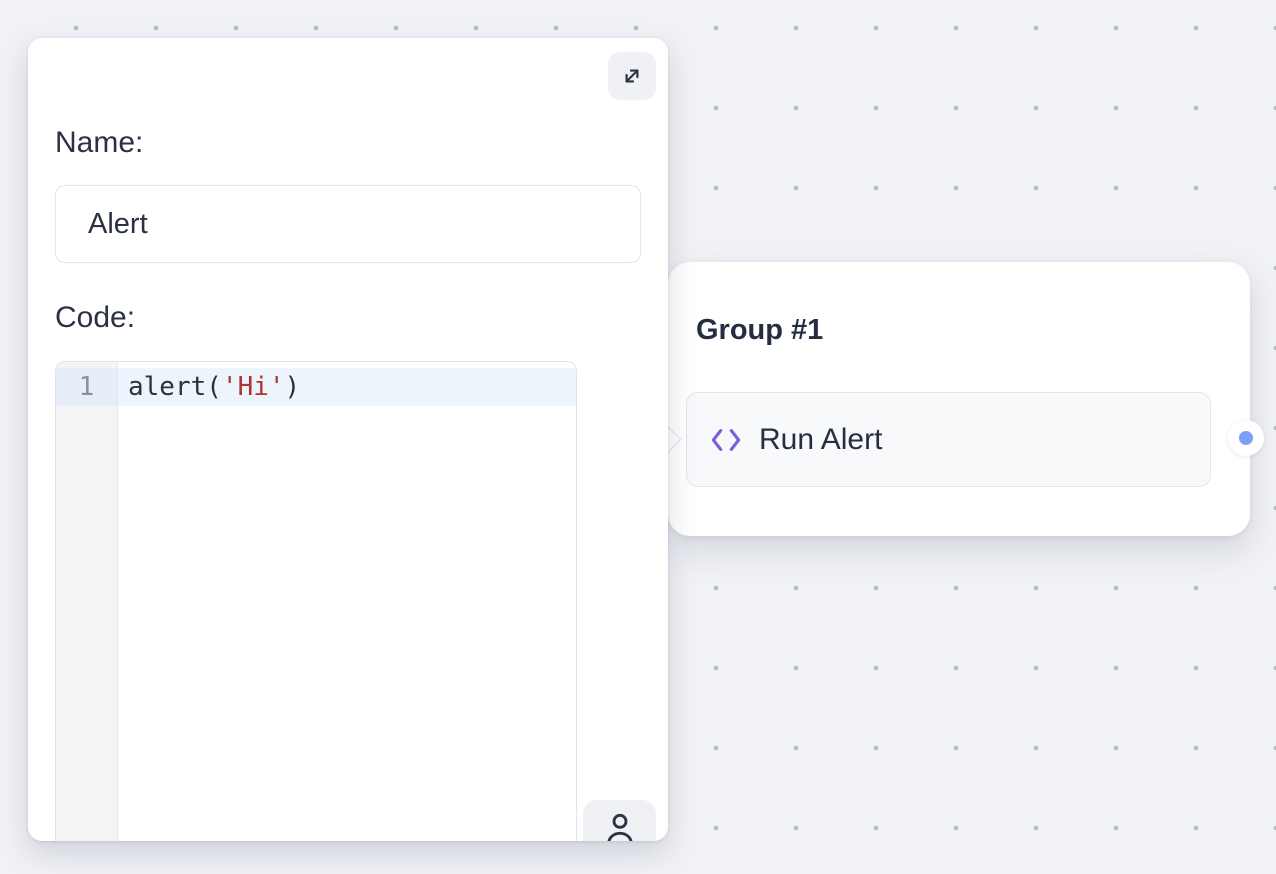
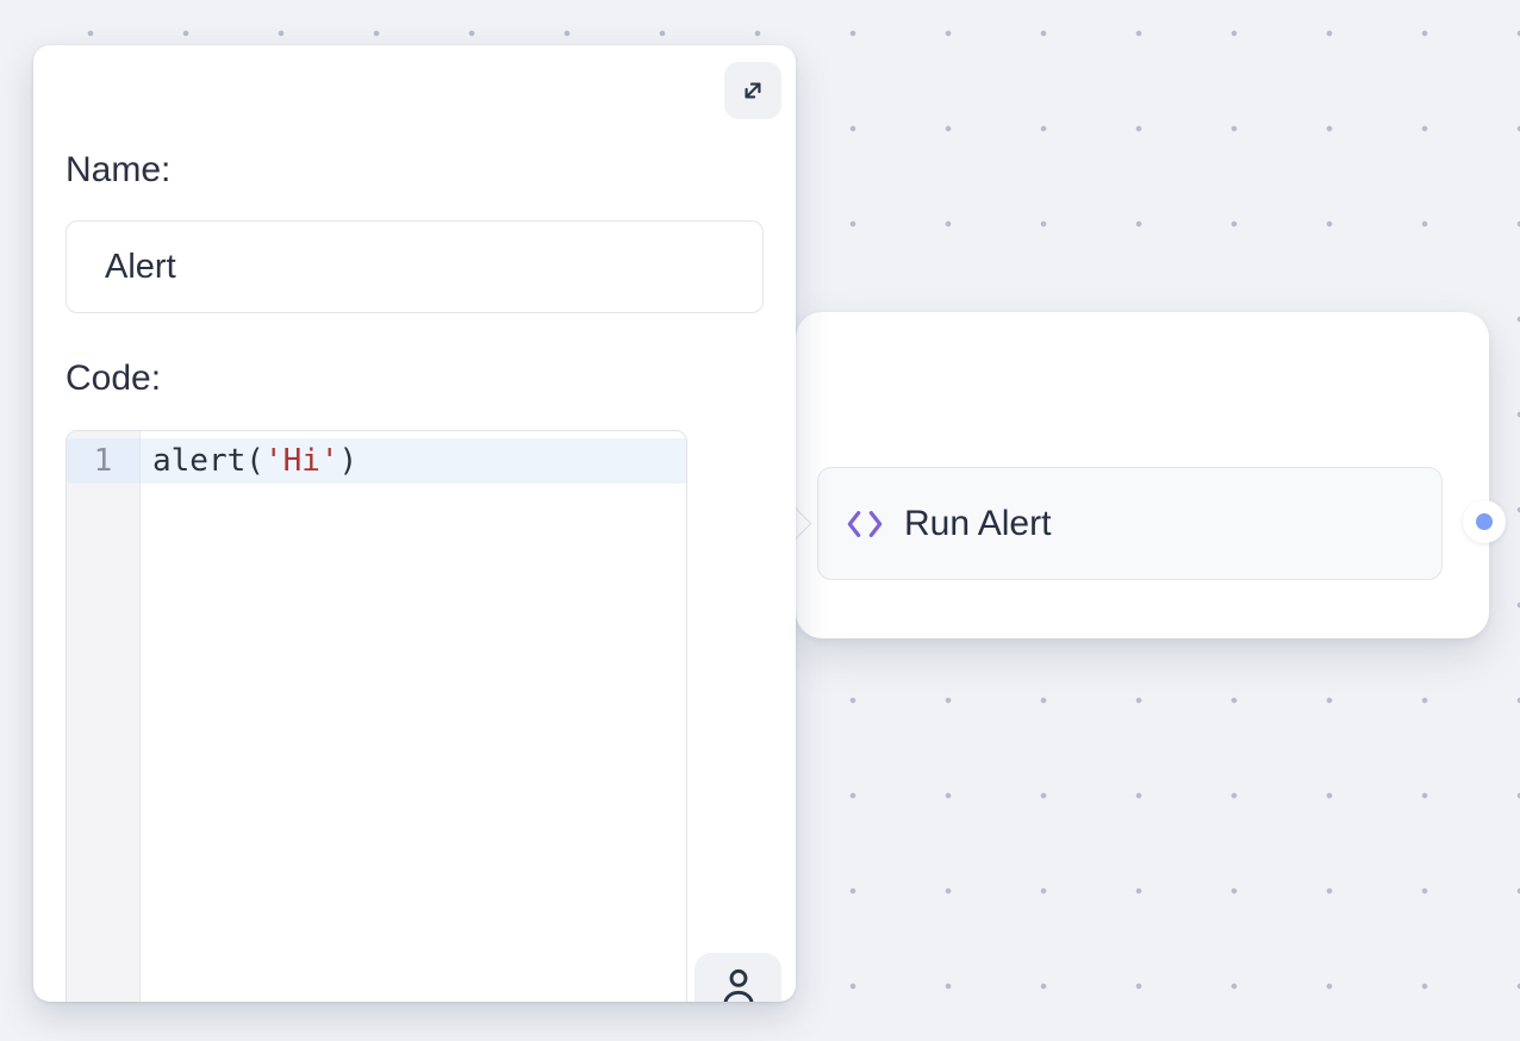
- Group #1
  Run Alert
  Name:
  Alert
  Code:
  1
  alert('Hi')
